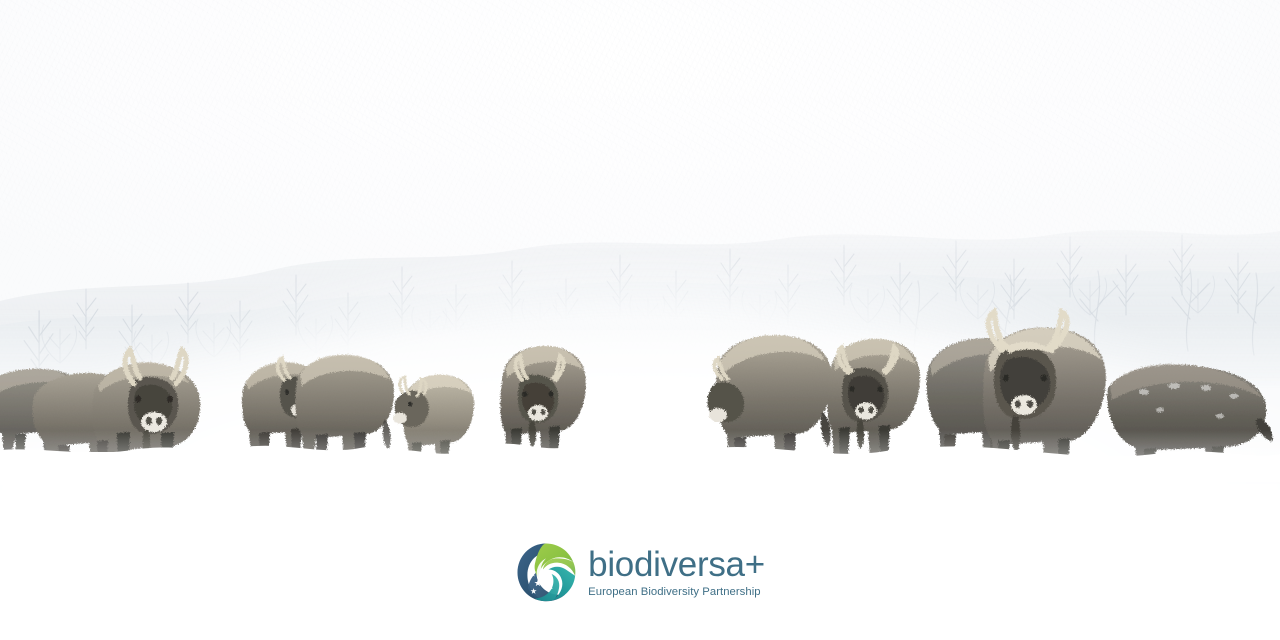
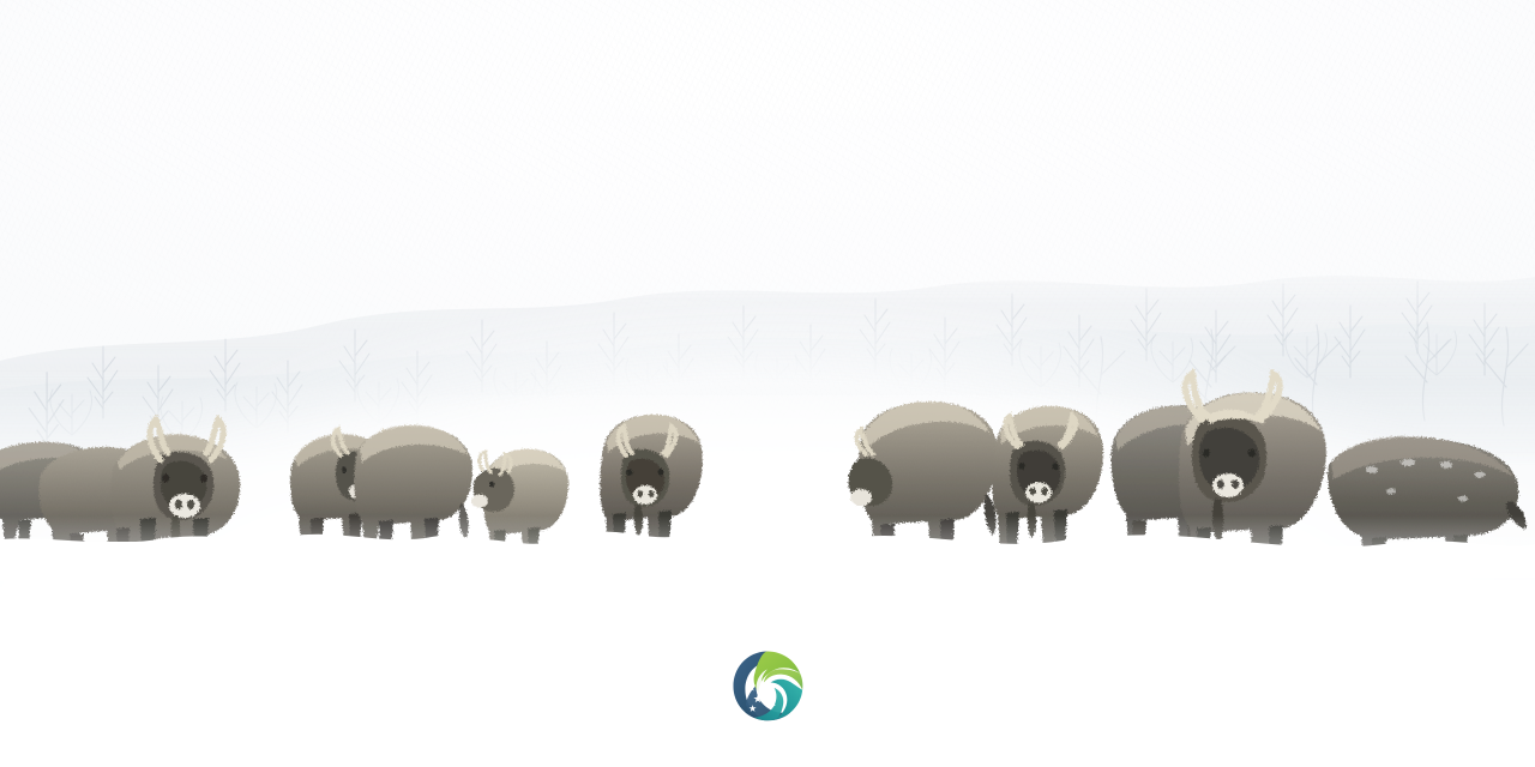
- biodiversa+
- European Biodiversity Partnership
